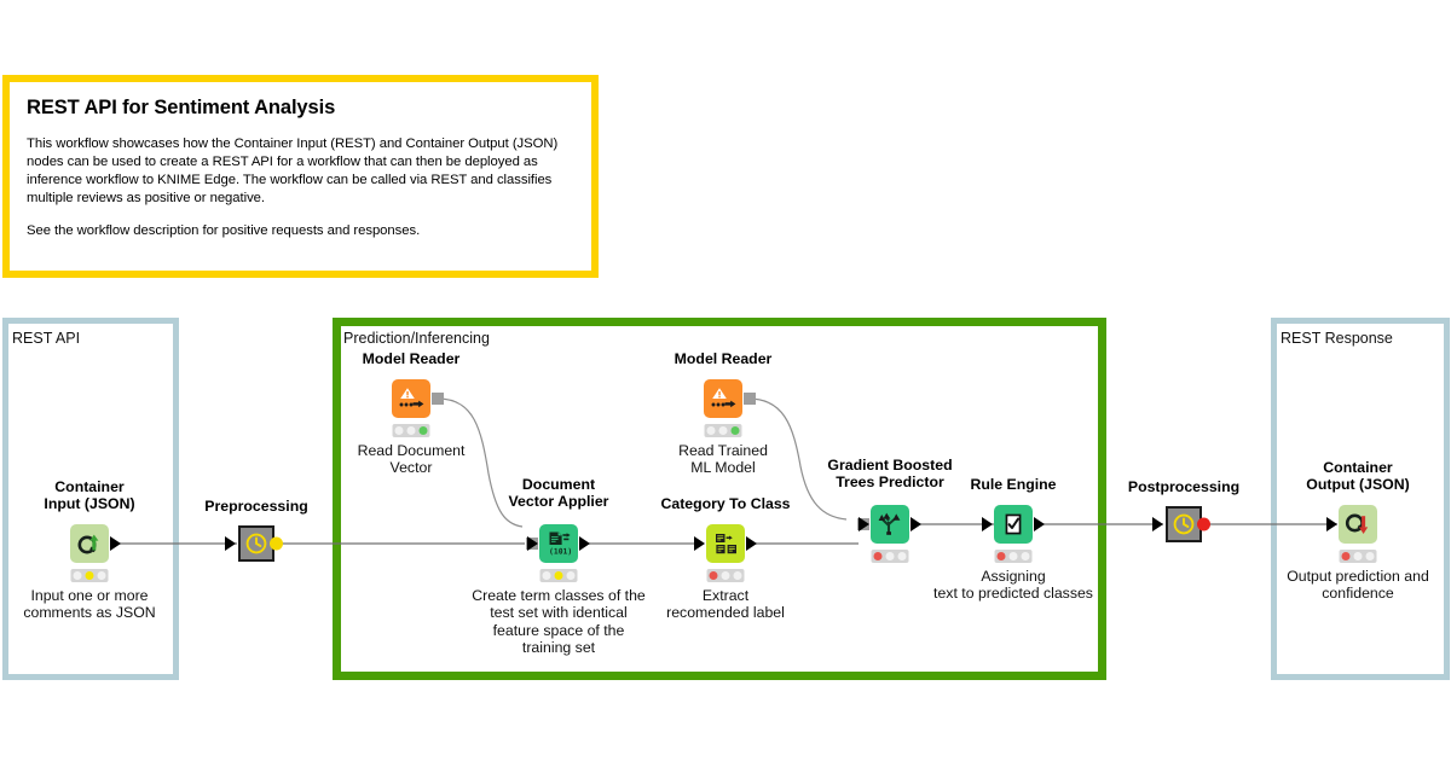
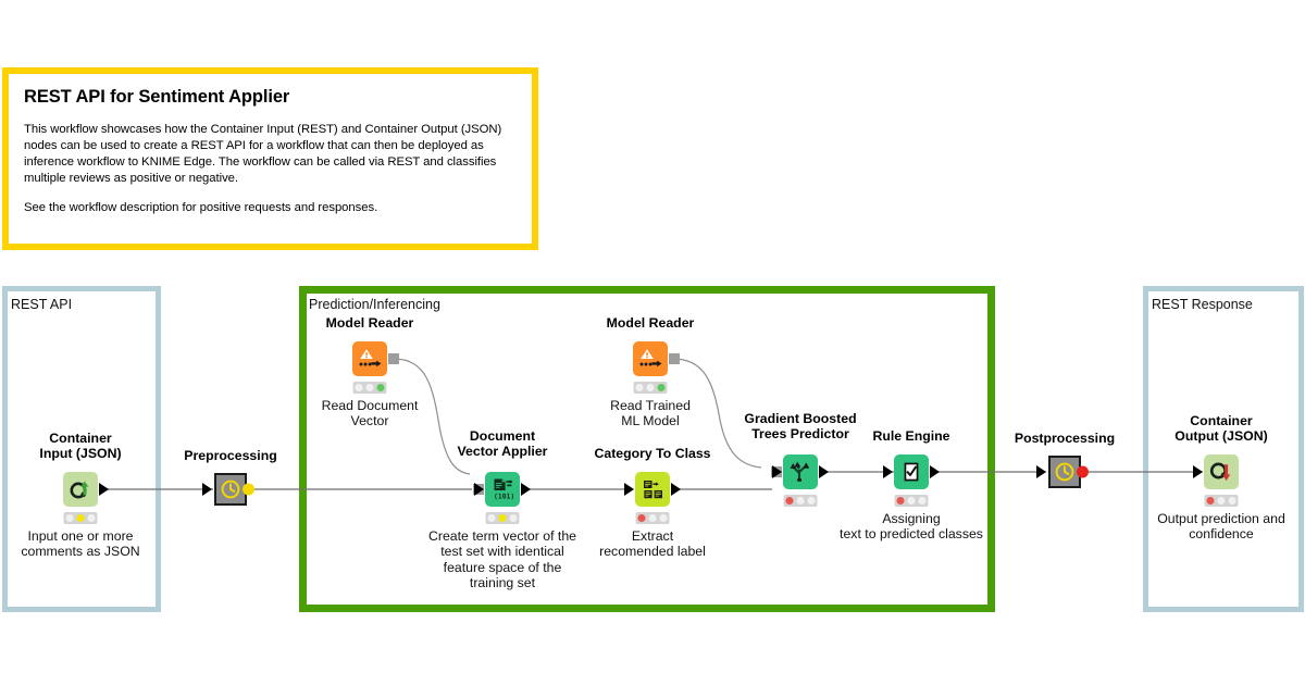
- REST API for Sentiment Analysis
+ REST API for Sentiment Applier
  This workflow showcases how the Container Input (REST) and Container Output (JSON) nodes can be used to create a REST API for a workflow that can then be deployed as inference workflow to KNIME Edge. The workflow can be called via REST and classifies multiple reviews as positive or negative.
  See the workflow description for positive requests and responses.
  REST API
  Prediction/Inferencing
  REST Response
  Container
  Input (JSON)
  Input one or more
  comments as JSON
  Preprocessing
  Model Reader
  Read Document
  Vector
  Document
  Vector Applier
  (101)
- Create term classes of the
+ Create term vector of the
  test set with identical
  feature space of the
  training set
  Model Reader
  Read Trained
  ML Model
  Category To Class
  Extract
  recomended label
  Gradient Boosted
  Trees Predictor
  Rule Engine
  Assigning
  text to predicted classes
  Postprocessing
  Container
  Output (JSON)
  Output prediction and
  confidence
